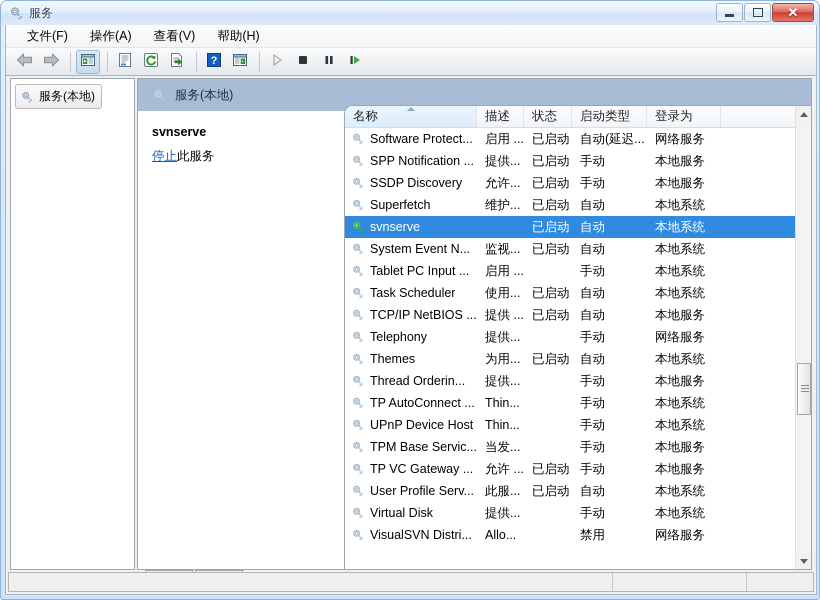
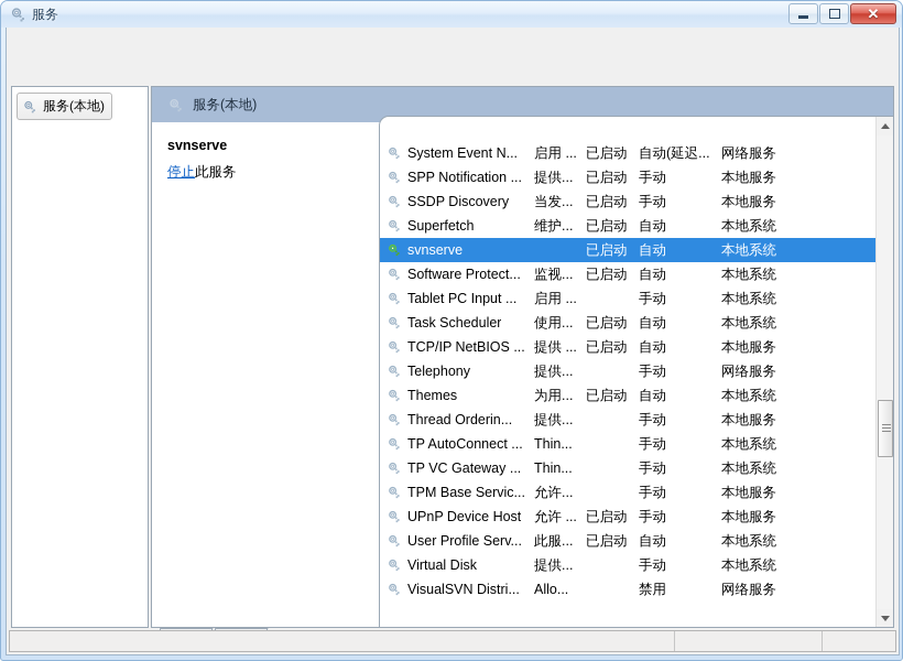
  服务
  ✕
- 文件(F)
- 操作(A)
- 查看(V)
- 帮助(H)
- ?
  服务(本地)
  服务(本地)
  svnserve
  停止此服务
- 名称
- 描述
- 状态
- 启动类型
- 登录为
- Software Protect...
+ System Event N...
  启用 ...
  已启动
  自动(延迟...
  网络服务
  SPP Notification ...
  提供...
  已启动
  手动
  本地服务
  SSDP Discovery
- 允许...
+ 当发...
  已启动
  手动
  本地服务
  Superfetch
  维护...
  已启动
  自动
  本地系统
  svnserve
  已启动
  自动
  本地系统
- System Event N...
+ Software Protect...
  监视...
  已启动
  自动
  本地系统
  Tablet PC Input ...
  启用 ...
  手动
  本地系统
  Task Scheduler
  使用...
  已启动
  自动
  本地系统
  TCP/IP NetBIOS ...
  提供 ...
  已启动
  自动
  本地服务
  Telephony
  提供...
  手动
  网络服务
  Themes
  为用...
  已启动
  自动
  本地系统
  Thread Orderin...
  提供...
  手动
  本地服务
  TP AutoConnect ...
  Thin...
  手动
  本地系统
- UPnP Device Host
+ TP VC Gateway ...
  Thin...
  手动
  本地系统
  TPM Base Servic...
- 当发...
+ 允许...
  手动
  本地服务
- TP VC Gateway ...
+ UPnP Device Host
  允许 ...
  已启动
  手动
  本地服务
  User Profile Serv...
  此服...
  已启动
  自动
  本地系统
  Virtual Disk
  提供...
  手动
  本地系统
  VisualSVN Distri...
  Allo...
  禁用
  网络服务
